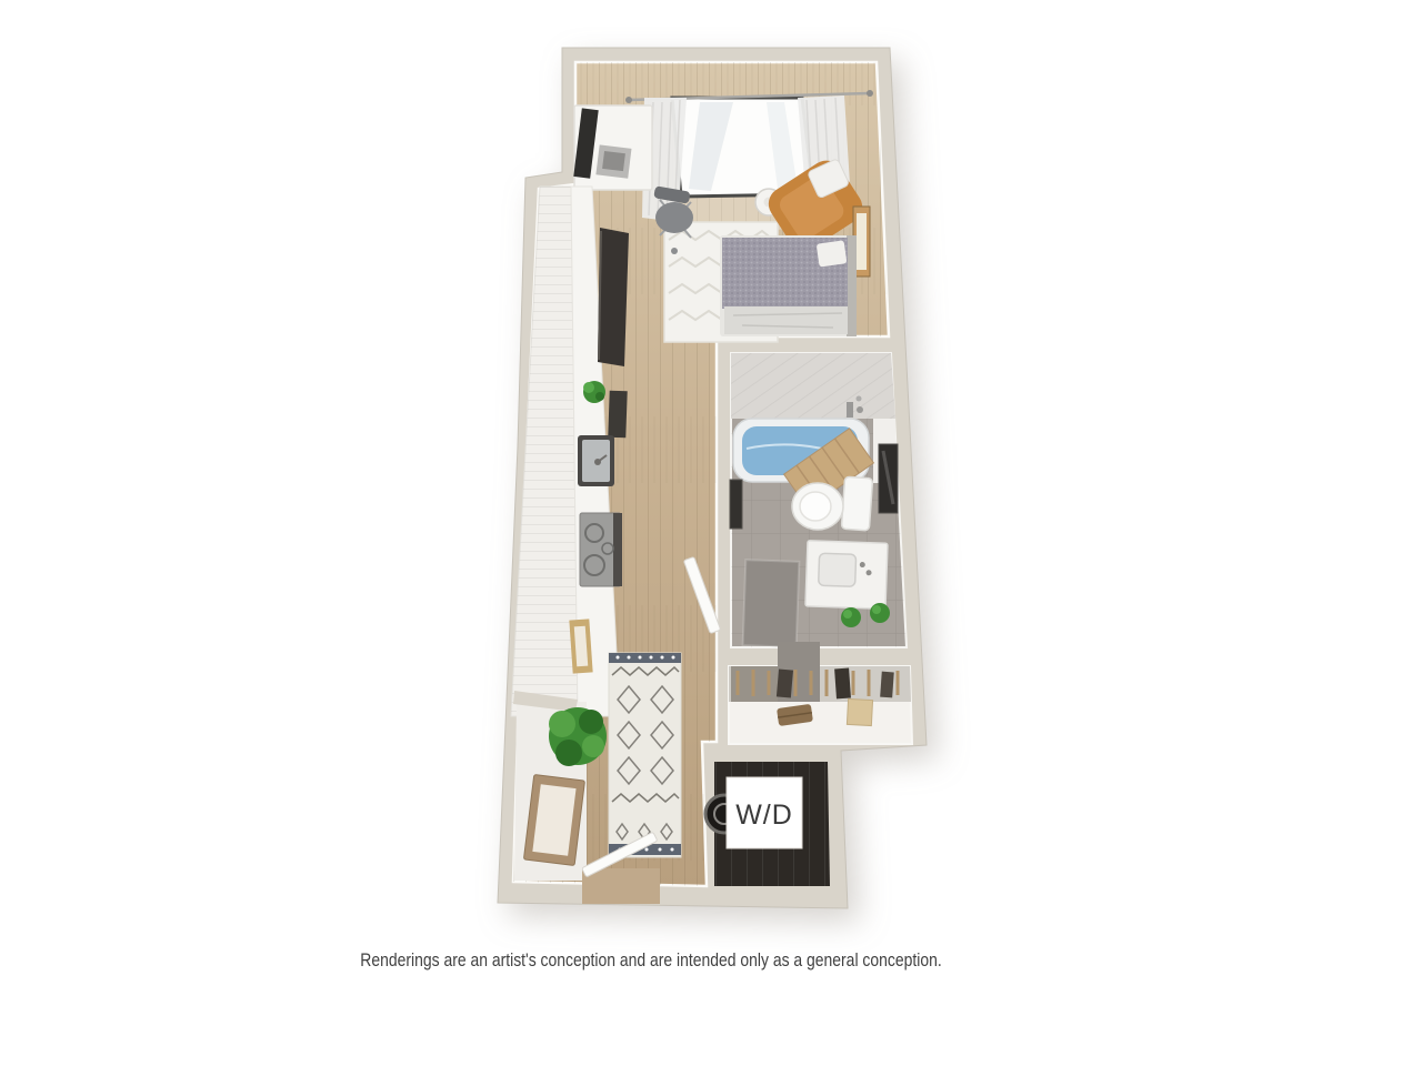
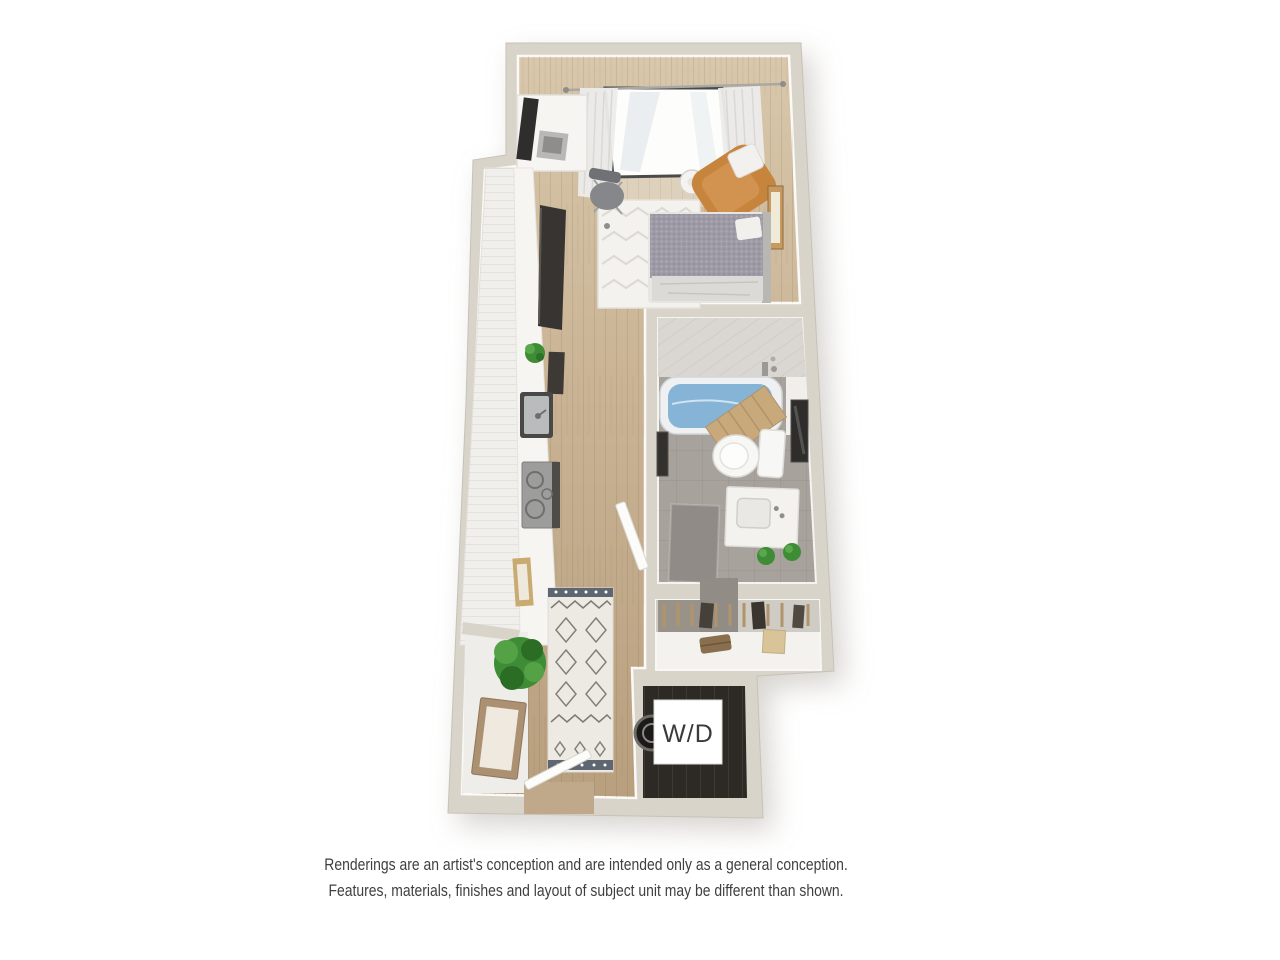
  W/D
  Renderings are an artist's conception and are intended only as a general conception.
+ Features, materials, finishes and layout of subject unit may be different than shown.
